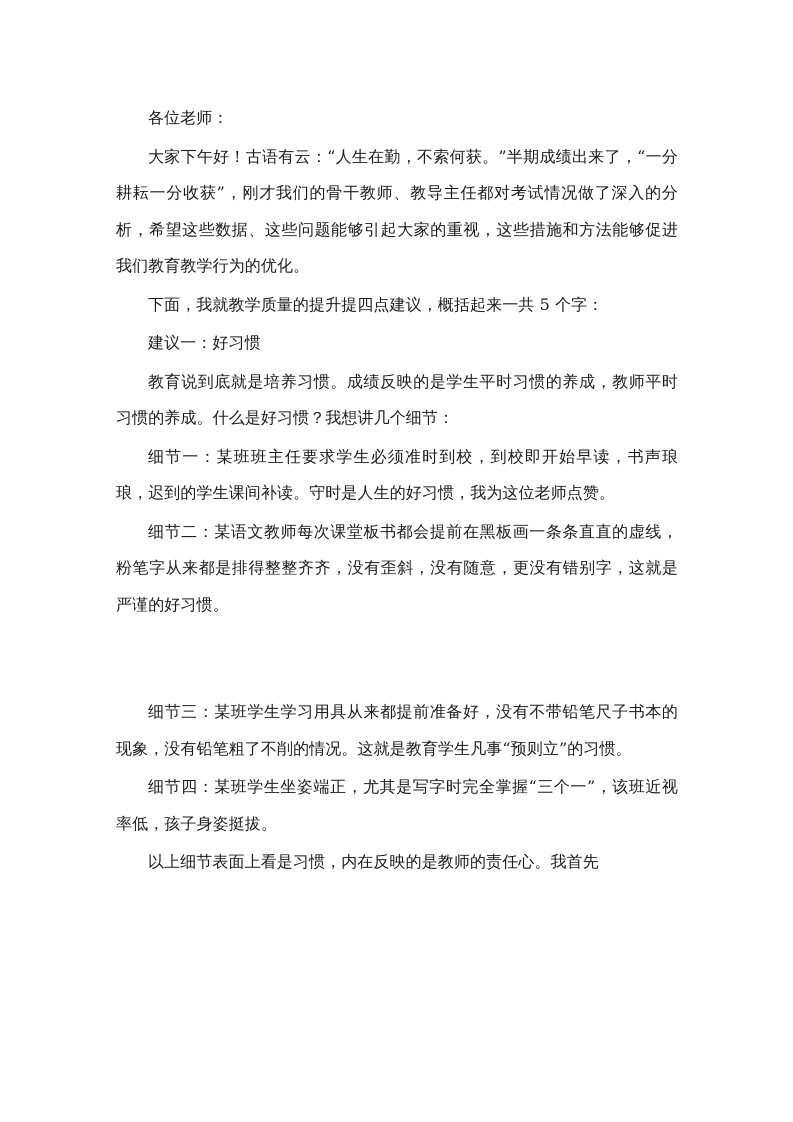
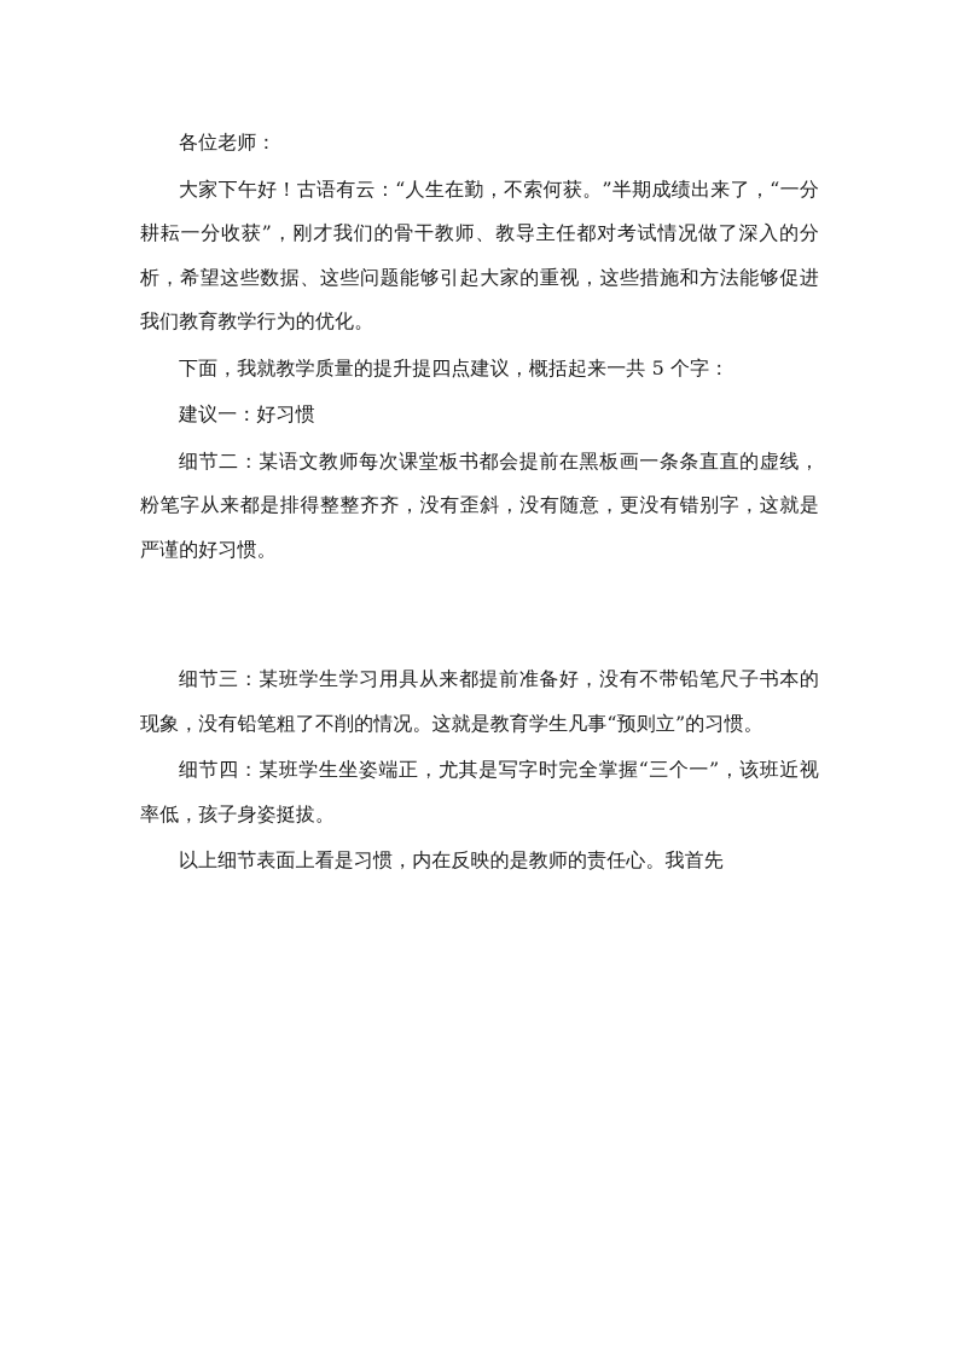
  各位老师：
  大家下午好！古语有云：“人生在勤，不索何获。”半期成绩出来了，“一分耕耘一分收获”，刚才我们的骨干教师、教导主任都对考试情况做了深入的分析，希望这些数据、这些问题能够引起大家的重视，这些措施和方法能够促进我们教育教学行为的优化。
  下面，我就教学质量的提升提四点建议，概括起来一共 5 个字：
  建议一：好习惯
- 教育说到底就是培养习惯。成绩反映的是学生平时习惯的养成，教师平时习惯的养成。什么是好习惯？我想讲几个细节：
- 细节一：某班班主任要求学生必须准时到校，到校即开始早读，书声琅琅，迟到的学生课间补读。守时是人生的好习惯，我为这位老师点赞。
  细节二：某语文教师每次课堂板书都会提前在黑板画一条条直直的虚线，粉笔字从来都是排得整整齐齐，没有歪斜，没有随意，更没有错别字，这就是严谨的好习惯。
  细节三：某班学生学习用具从来都提前准备好，没有不带铅笔尺子书本的现象，没有铅笔粗了不削的情况。这就是教育学生凡事“预则立”的习惯。
  细节四：某班学生坐姿端正，尤其是写字时完全掌握“三个一”，该班近视率低，孩子身姿挺拔。
  以上细节表面上看是习惯，内在反映的是教师的责任心。我首先
